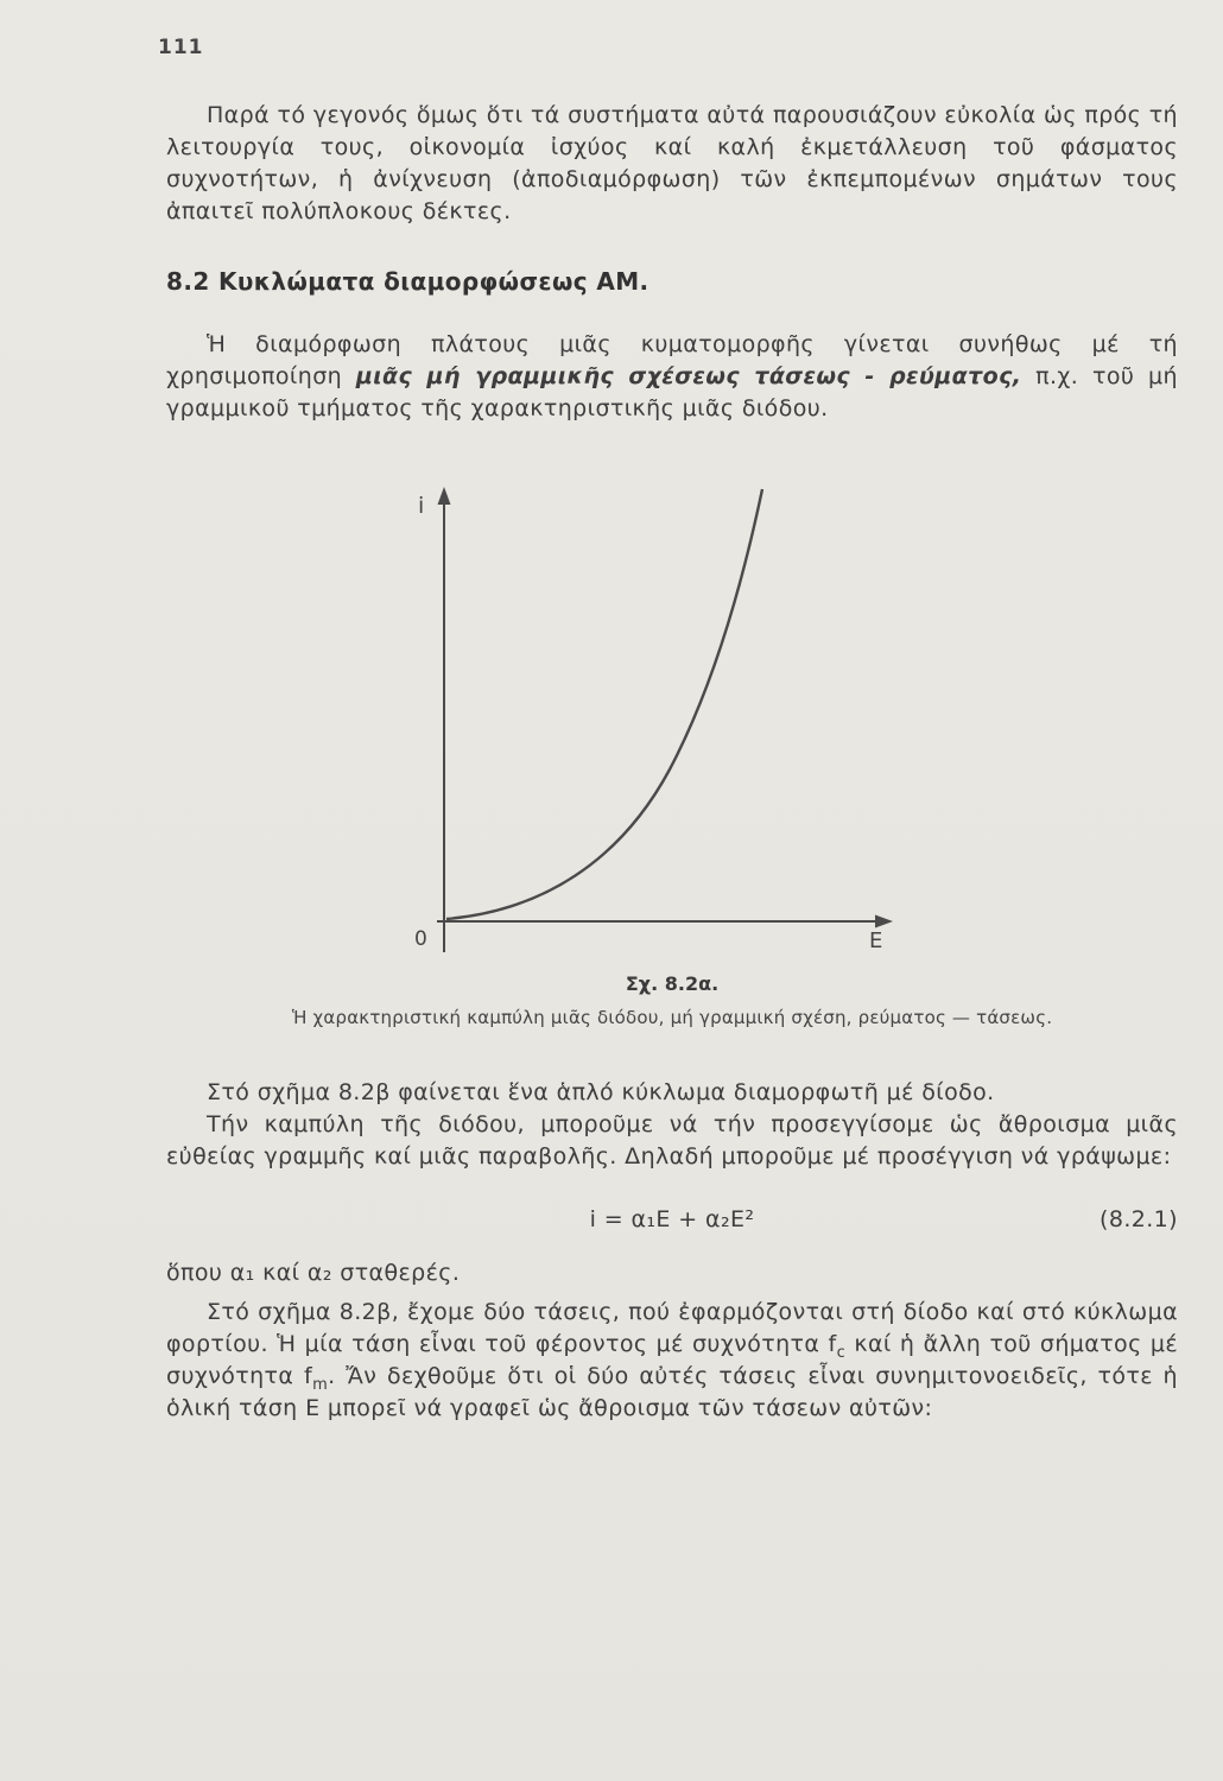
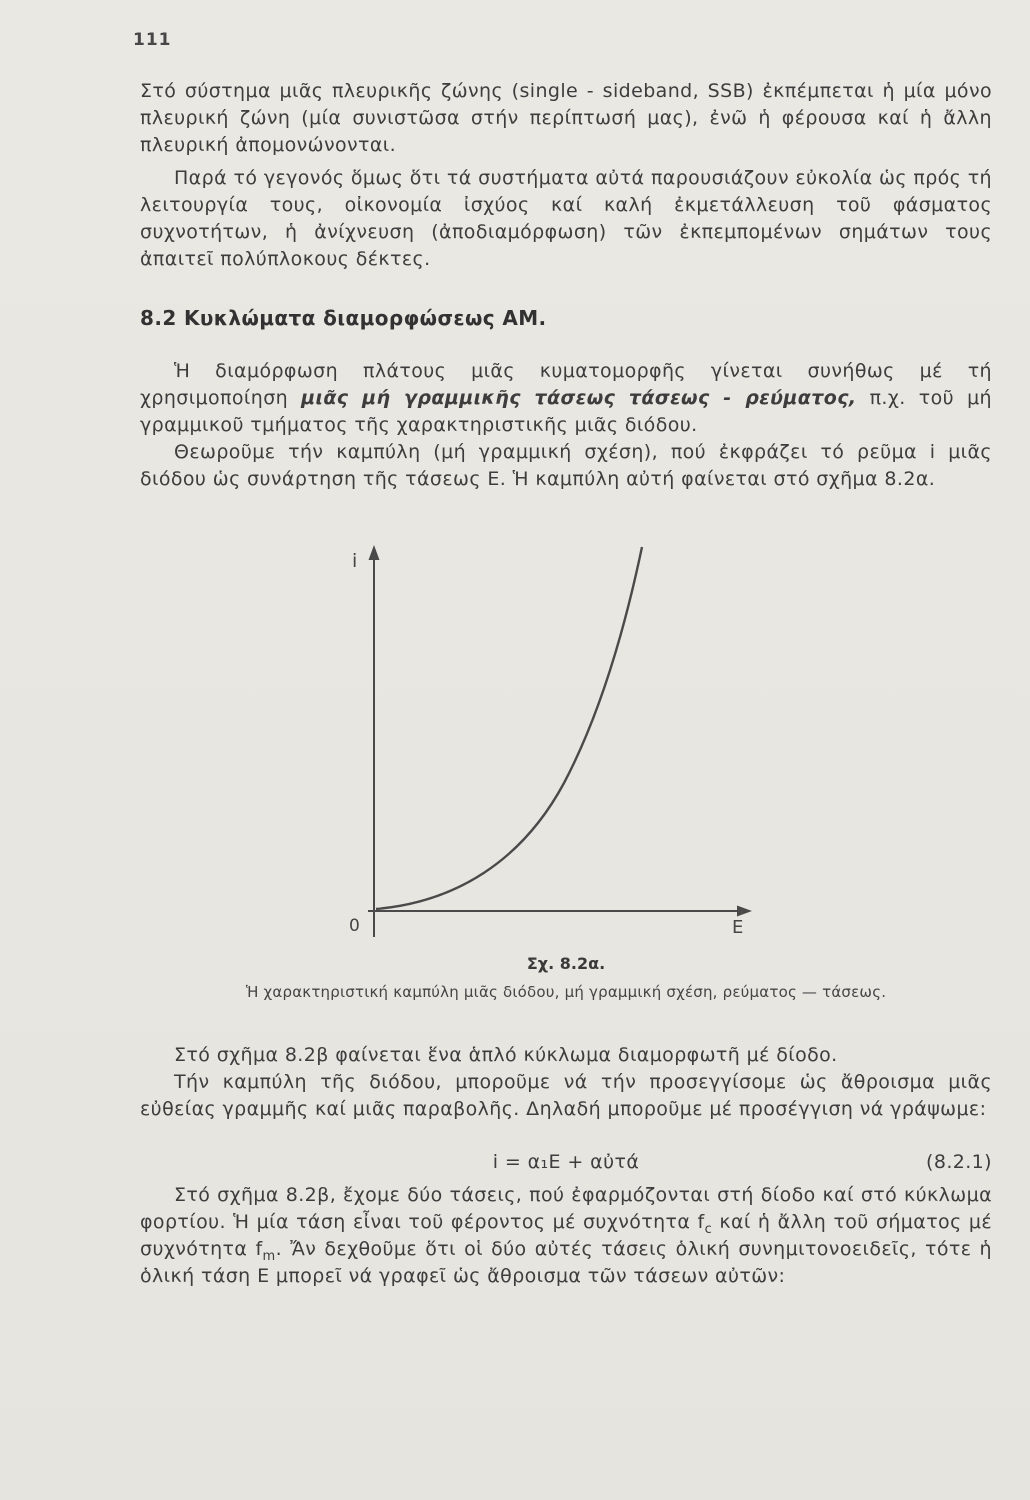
  111
+ Στό σύστημα μιᾶς πλευρικῆς ζώνης (single - sideband, SSB) ἐκπέμπεται ἡ μία μόνο πλευρική ζώνη (μία συνιστῶσα στήν περίπτωσή μας), ἐνῶ ἡ φέρουσα καί ἡ ἄλλη πλευρική ἀπομονώνονται.
  Παρά τό γεγονός ὅμως ὅτι τά συστήματα αὐτά παρουσιάζουν εὐκολία ὡς πρός τή λειτουργία τους, οἰκονομία ἰσχύος καί καλή ἐκμετάλλευση τοῦ φάσματος συχνοτήτων, ἡ ἀνίχνευση (ἀποδιαμόρφωση) τῶν ἐκπεμπομένων σημάτων τους ἀπαιτεῖ πολύπλοκους δέκτες.
  8.2 Κυκλώματα διαμορφώσεως ΑΜ.
- Ἡ διαμόρφωση πλάτους μιᾶς κυματομορφῆς γίνεται συνήθως μέ τή χρησιμοποίηση μιᾶς μή γραμμικῆς σχέσεως τάσεως - ρεύματος, π.χ. τοῦ μή γραμμικοῦ τμήματος τῆς χαρακτηριστικῆς μιᾶς διόδου.
+ Ἡ διαμόρφωση πλάτους μιᾶς κυματομορφῆς γίνεται συνήθως μέ τή χρησιμοποίηση μιᾶς μή γραμμικῆς τάσεως τάσεως - ρεύματος, π.χ. τοῦ μή γραμμικοῦ τμήματος τῆς χαρακτηριστικῆς μιᾶς διόδου.
+ Θεωροῦμε τήν καμπύλη (μή γραμμική σχέση), πού ἐκφράζει τό ρεῦμα i μιᾶς διόδου ὡς συνάρτηση τῆς τάσεως Ε. Ἡ καμπύλη αὐτή φαίνεται στό σχῆμα 8.2α.
  i
  0
  E
  Σχ. 8.2α.
  Ἡ χαρακτηριστική καμπύλη μιᾶς διόδου, μή γραμμική σχέση, ρεύματος — τάσεως.
  Στό σχῆμα 8.2β φαίνεται ἕνα ἁπλό κύκλωμα διαμορφωτῆ μέ δίοδο.
  Τήν καμπύλη τῆς διόδου, μποροῦμε νά τήν προσεγγίσομε ὡς ἄθροισμα μιᾶς εὐθείας γραμμῆς καί μιᾶς παραβολῆς. Δηλαδή μποροῦμε μέ προσέγγιση νά γράψωμε:
- i = α₁Ε + α₂Ε²
+ i = α₁Ε + αὐτά
  (8.2.1)
- ὅπου α₁ καί α₂ σταθερές.
- Στό σχῆμα 8.2β, ἔχομε δύο τάσεις, πού ἐφαρμόζονται στή δίοδο καί στό κύκλωμα φορτίου. Ἡ μία τάση εἶναι τοῦ φέροντος μέ συχνότητα fc καί ἡ ἄλλη τοῦ σήματος μέ συχνότητα fm. Ἄν δεχθοῦμε ὅτι οἱ δύο αὐτές τάσεις εἶναι συνημιτονοειδεῖς, τότε ἡ ὁλική τάση Ε μπορεῖ νά γραφεῖ ὡς ἄθροισμα τῶν τάσεων αὐτῶν:
+ Στό σχῆμα 8.2β, ἔχομε δύο τάσεις, πού ἐφαρμόζονται στή δίοδο καί στό κύκλωμα φορτίου. Ἡ μία τάση εἶναι τοῦ φέροντος μέ συχνότητα fc καί ἡ ἄλλη τοῦ σήματος μέ συχνότητα fm. Ἄν δεχθοῦμε ὅτι οἱ δύο αὐτές τάσεις ὁλική συνημιτονοειδεῖς, τότε ἡ ὁλική τάση Ε μπορεῖ νά γραφεῖ ὡς ἄθροισμα τῶν τάσεων αὐτῶν:
